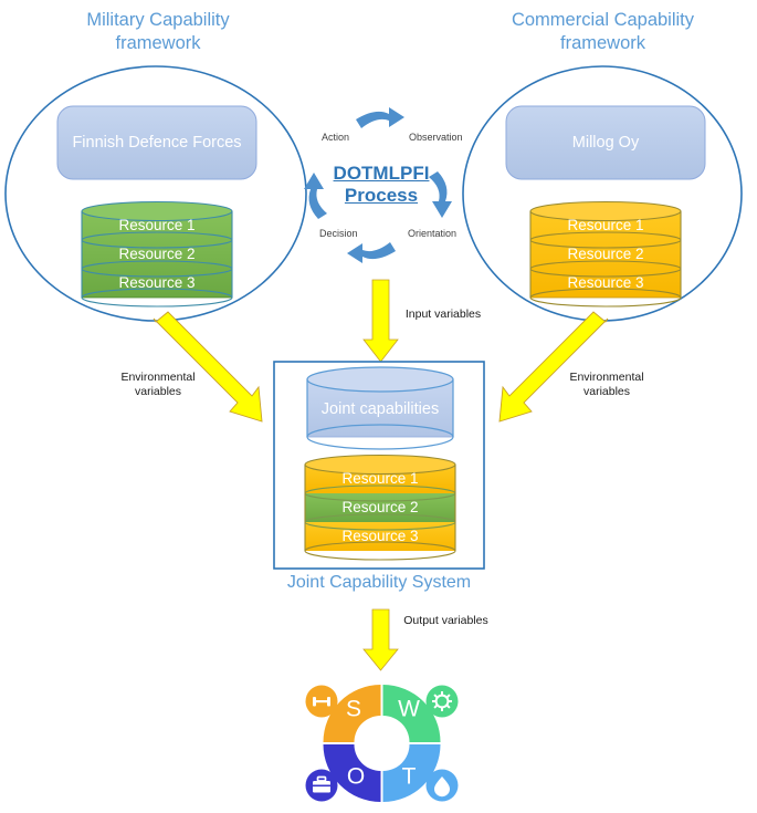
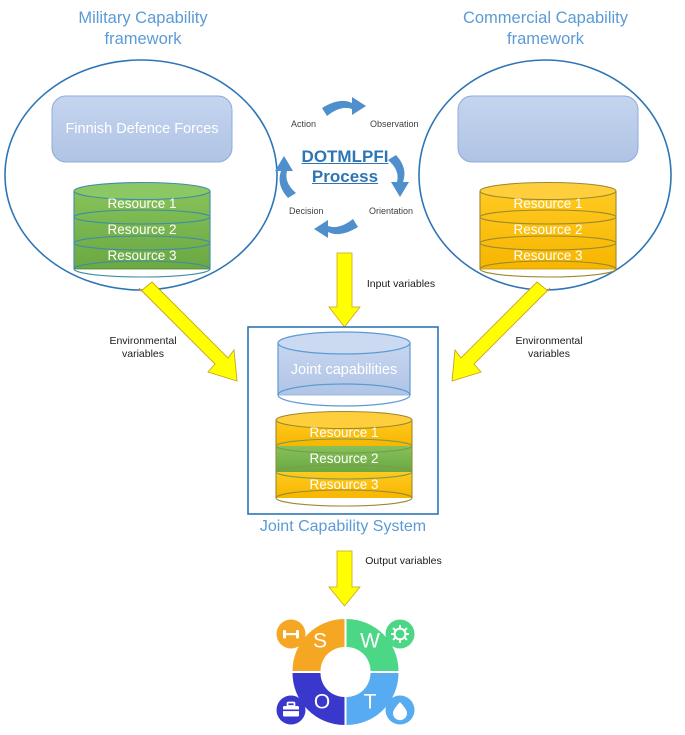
  S
  W
  O
  T
  Military Capability
  framework
  Commercial Capability
  framework
  Finnish Defence Forces
- Millog Oy
  Resource 1
  Resource 2
  Resource 3
  Resource 1
  Resource 2
  Resource 3
  Action
  Observation
  Decision
  Orientation
  DOTMLPFI
  Process
  Input variables
  Environmental
  variables
  Environmental
  variables
  Output variables
  Joint capabilities
  Resource 1
  Resource 2
  Resource 3
  Joint Capability System
